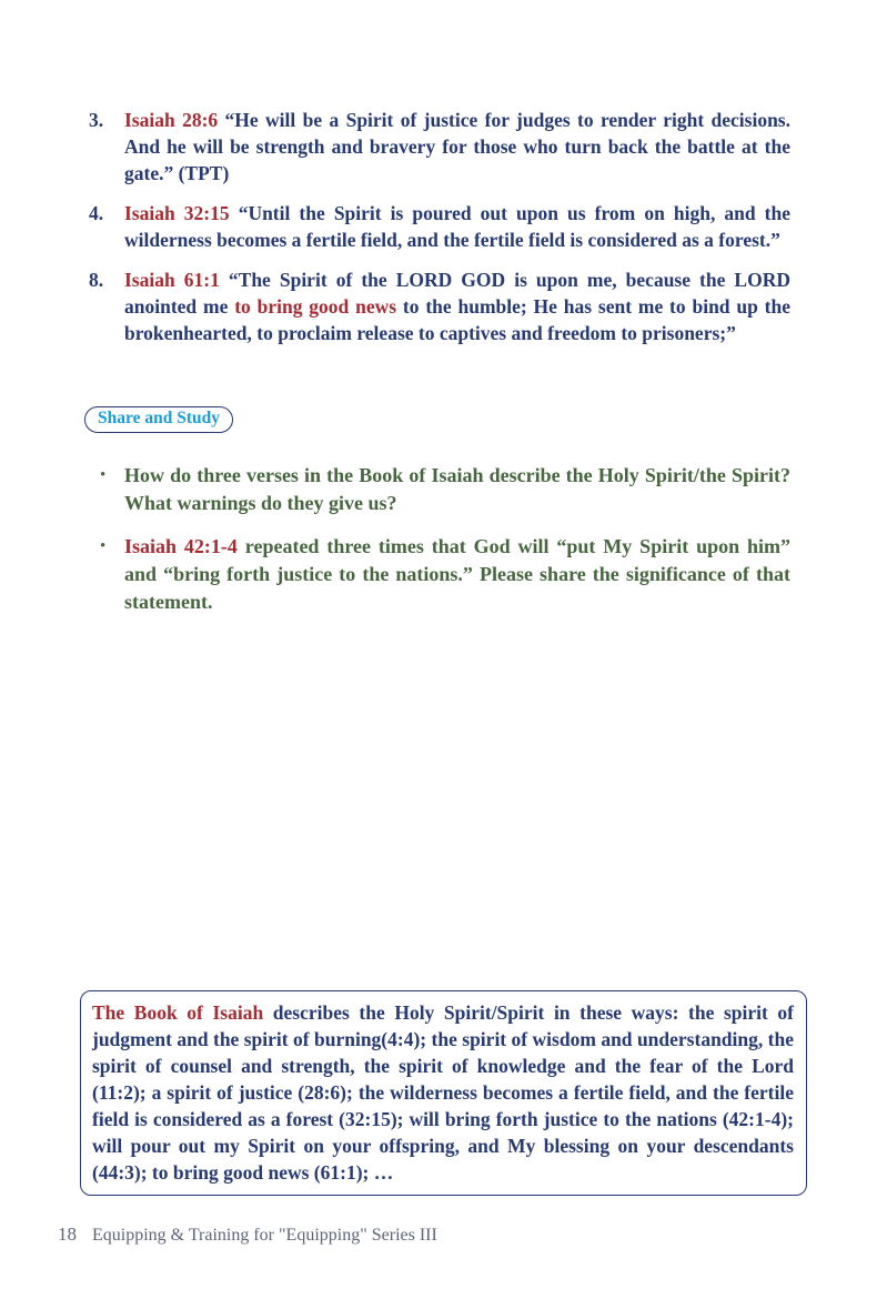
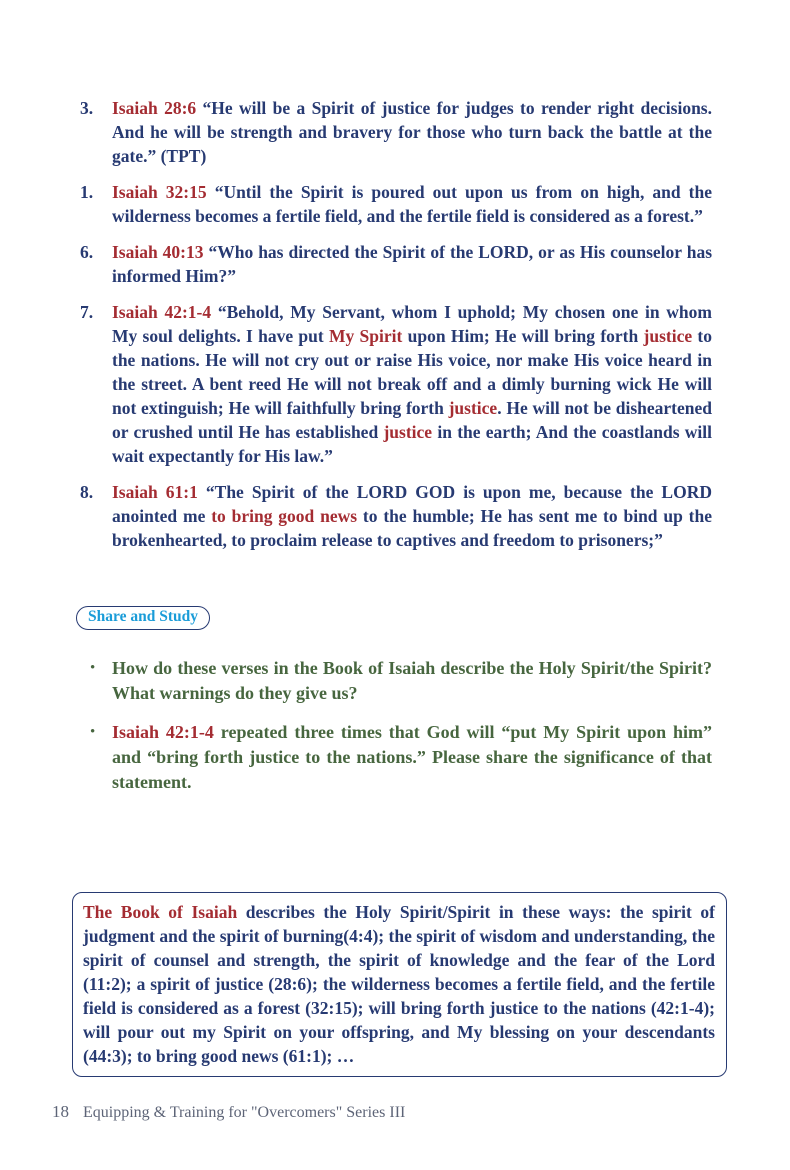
  3.
  Isaiah 28:6 “He will be a Spirit of justice for judges to render right decisions. And he will be strength and bravery for those who turn back the battle at the gate.” (TPT)
- 4.
+ 1.
  Isaiah 32:15 “Until the Spirit is poured out upon us from on high, and the wilderness becomes a fertile field, and the fertile field is considered as a forest.”
+ 6.
+ Isaiah 40:13 “Who has directed the Spirit of the LORD, or as His counselor has informed Him?”
+ 7.
+ Isaiah 42:1-4 “Behold, My Servant, whom I uphold; My chosen one in whom My soul delights. I have put My Spirit upon Him; He will bring forth justice to the nations. He will not cry out or raise His voice, nor make His voice heard in the street. A bent reed He will not break off and a dimly burning wick He will not extinguish; He will faithfully bring forth justice. He will not be disheartened or crushed until He has established justice in the earth; And the coastlands will wait expectantly for His law.”
  8.
  Isaiah 61:1 “The Spirit of the LORD GOD is upon me, because the LORD anointed me to bring good news to the humble; He has sent me to bind up the brokenhearted, to proclaim release to captives and freedom to prisoners;”
  Share and Study
  •
- How do three verses in the Book of Isaiah describe the Holy Spirit/the Spirit? What warnings do they give us?
+ How do these verses in the Book of Isaiah describe the Holy Spirit/the Spirit? What warnings do they give us?
  •
  Isaiah 42:1-4 repeated three times that God will “put My Spirit upon him” and “bring forth justice to the nations.” Please share the significance of that statement.
  The Book of Isaiah describes the Holy Spirit/Spirit in these ways: the spirit of judgment and the spirit of burning(4:4); the spirit of wisdom and understanding, the spirit of counsel and strength, the spirit of knowledge and the fear of the Lord (11:2); a spirit of justice (28:6); the wilderness becomes a fertile field, and the fertile field is considered as a forest (32:15); will bring forth justice to the nations (42:1-4); will pour out my Spirit on your offspring, and My blessing on your descendants (44:3); to bring good news (61:1); …
- 18 Equipping & Training for "Equipping" Series III
+ 18 Equipping & Training for "Overcomers" Series III
